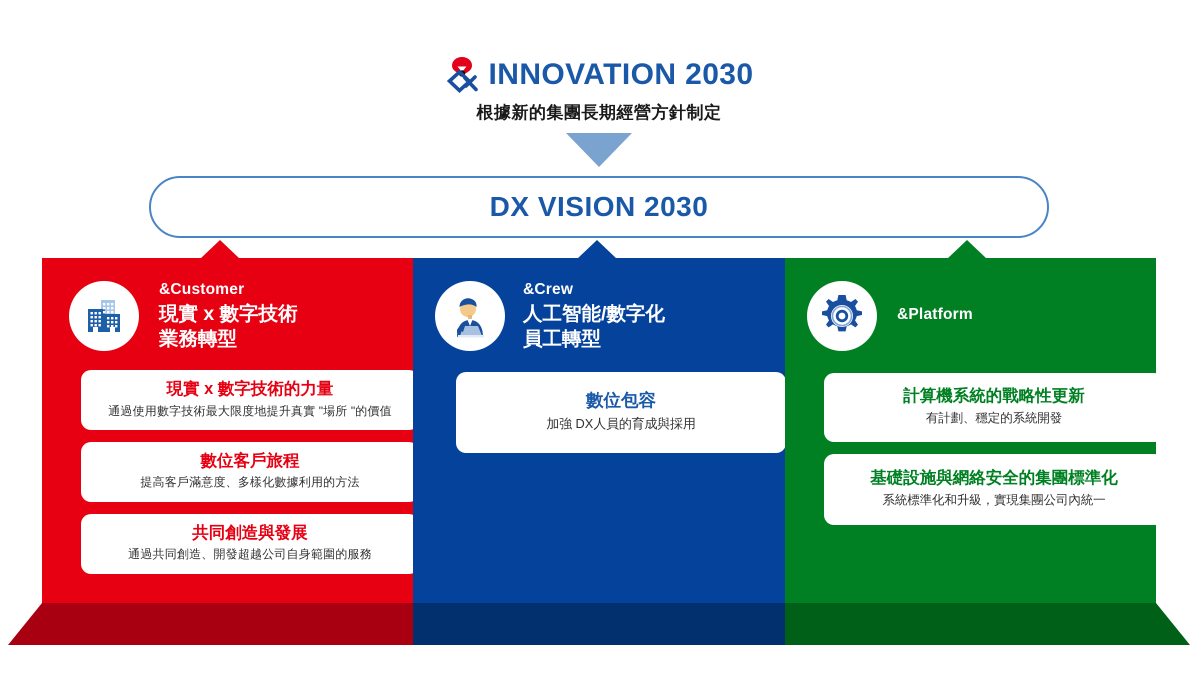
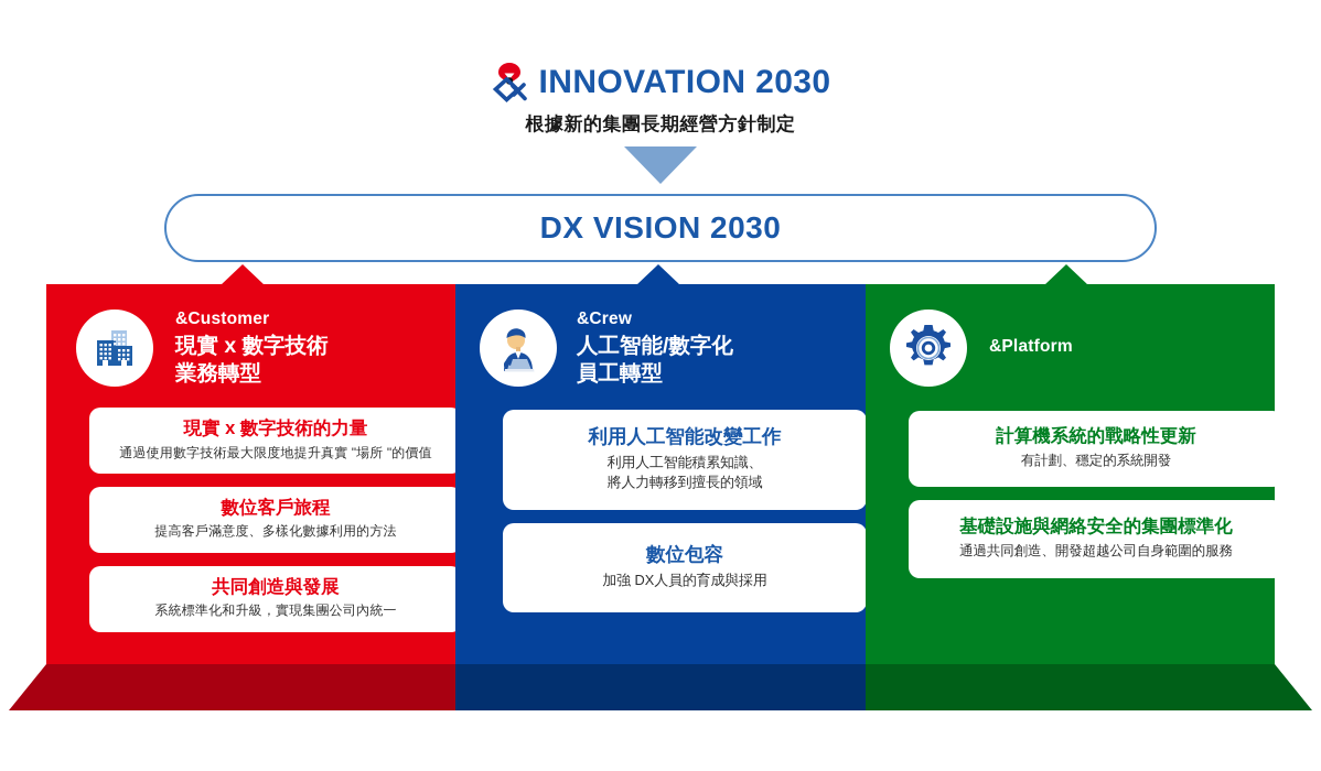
  INNOVATION 2030
  根據新的集團長期經營方針制定
  DX VISION 2030
  &Customer
  現實 x 數字技術
  業務轉型
  現實 x 數字技術的力量
  通過使用數字技術最大限度地提升真實 "場所 "的價值
  數位客戶旅程
  提高客戶滿意度、多樣化數據利用的方法
  共同創造與發展
- 通過共同創造、開發超越公司自身範圍的服務
+ 系統標準化和升級，實現集團公司內統一
  &Crew
  人工智能/數字化
  員工轉型
+ 利用人工智能改變工作
+ 利用人工智能積累知識、
+ 將人力轉移到擅長的領域
  數位包容
  加強 DX人員的育成與採用
  &Platform
  計算機系統的戰略性更新
  有計劃、穩定的系統開發
  基礎設施與網絡安全的集團標準化
- 系統標準化和升級，實現集團公司內統一
+ 通過共同創造、開發超越公司自身範圍的服務
